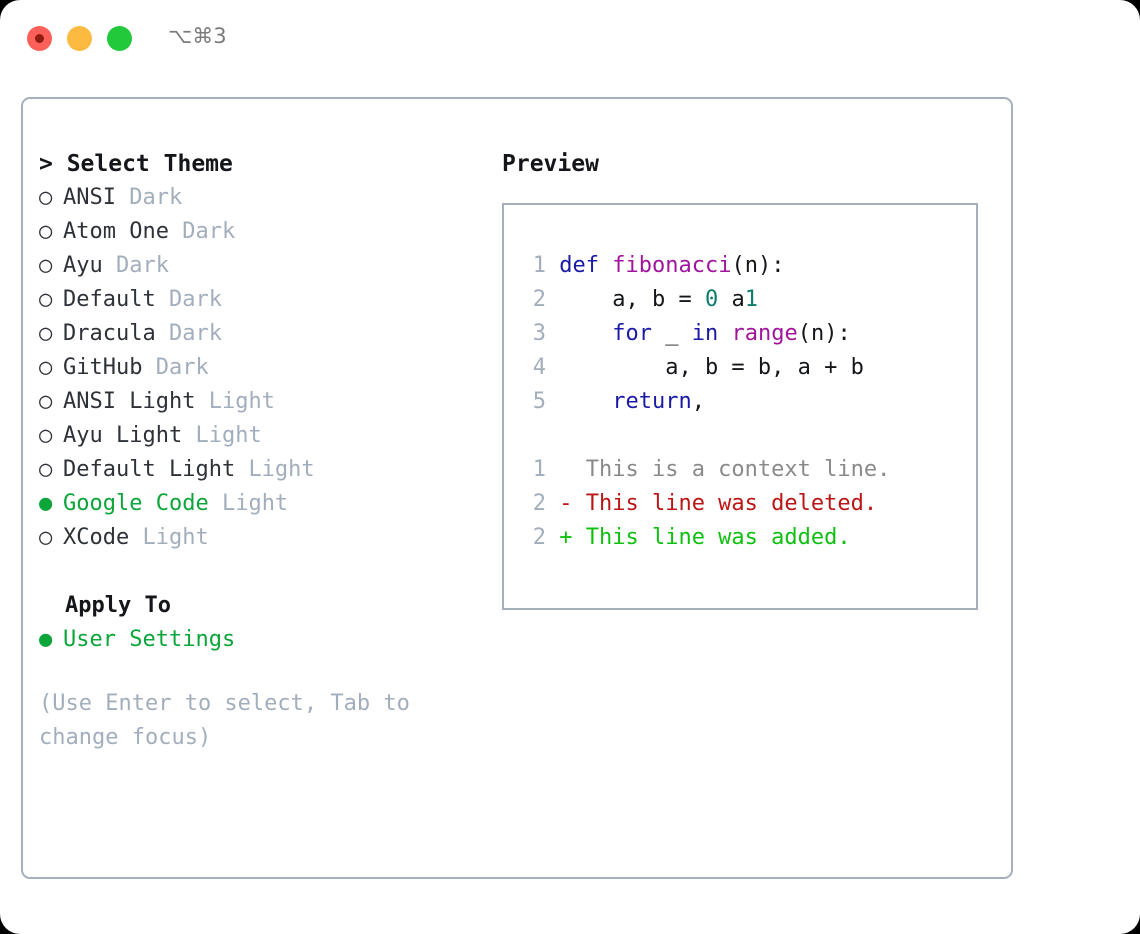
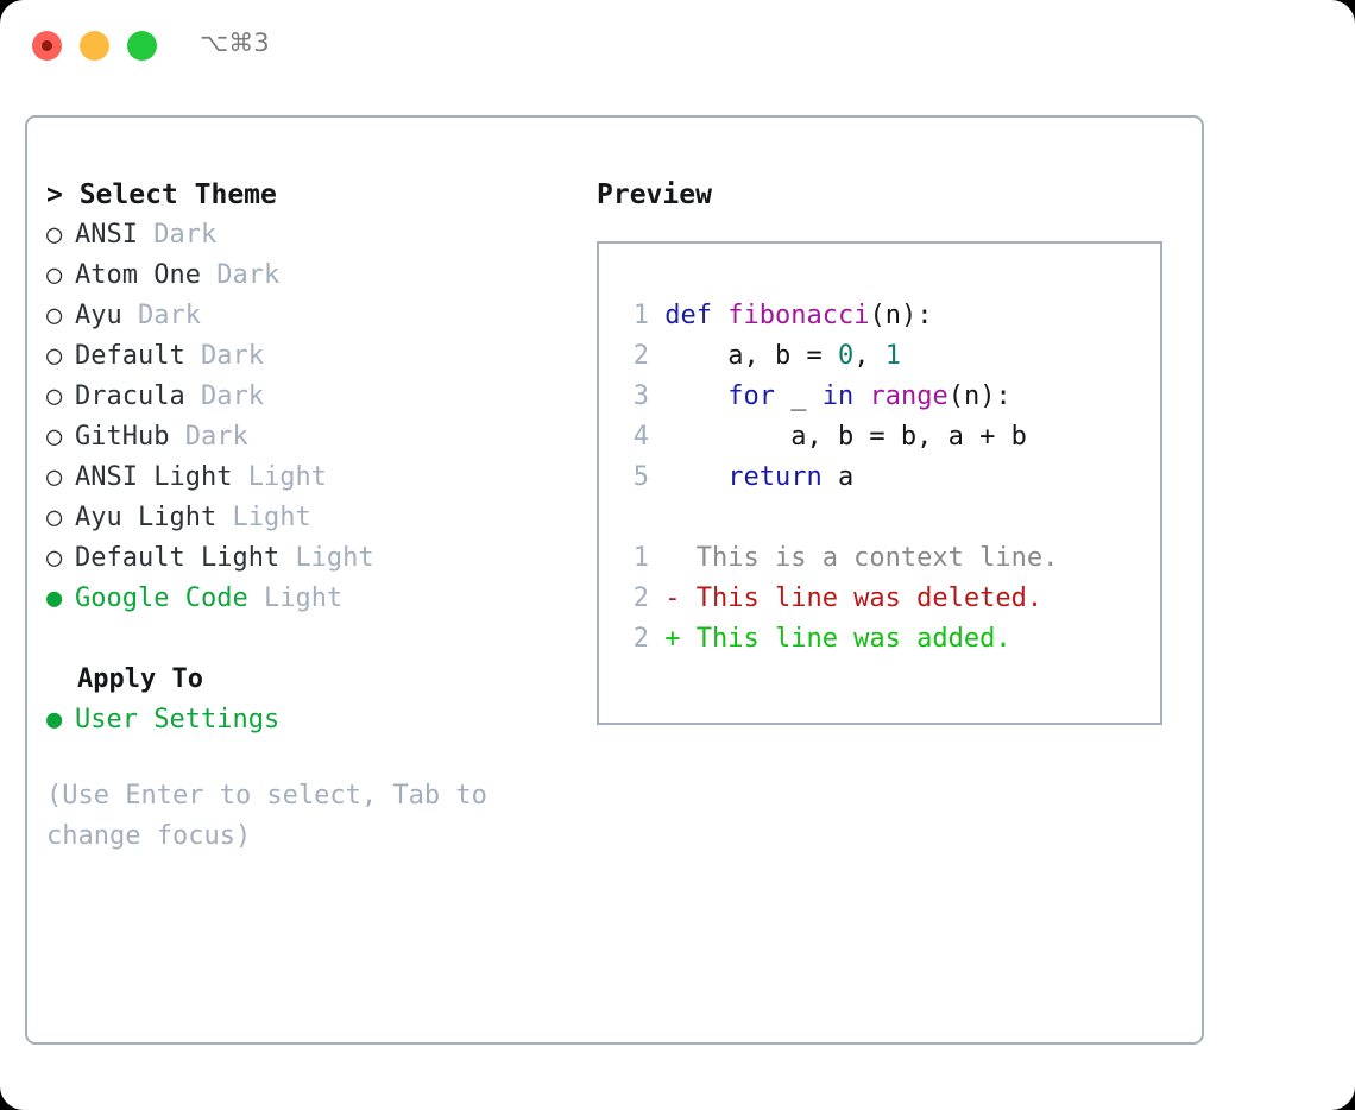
  ⌥⌘3
  > Select Theme
  ○ ANSI Dark
  ○ Atom One Dark
  ○ Ayu Dark
  ○ Default Dark
  ○ Dracula Dark
  ○ GitHub Dark
  ○ ANSI Light Light
  ○ Ayu Light Light
  ○ Default Light Light
  ● Google Code Light
- ○ XCode Light
  Apply To
  ● User Settings
  (Use Enter to select, Tab to change focus)
  Preview
  1 def fibonacci(n):
- 2 a, b = 0 a1
+ 2 a, b = 0, 1
  3 for _ in range(n):
  4 a, b = b, a + b
- 5 return,
+ 5 return a
  1 This is a context line.
  2 - This line was deleted.
  2 + This line was added.
